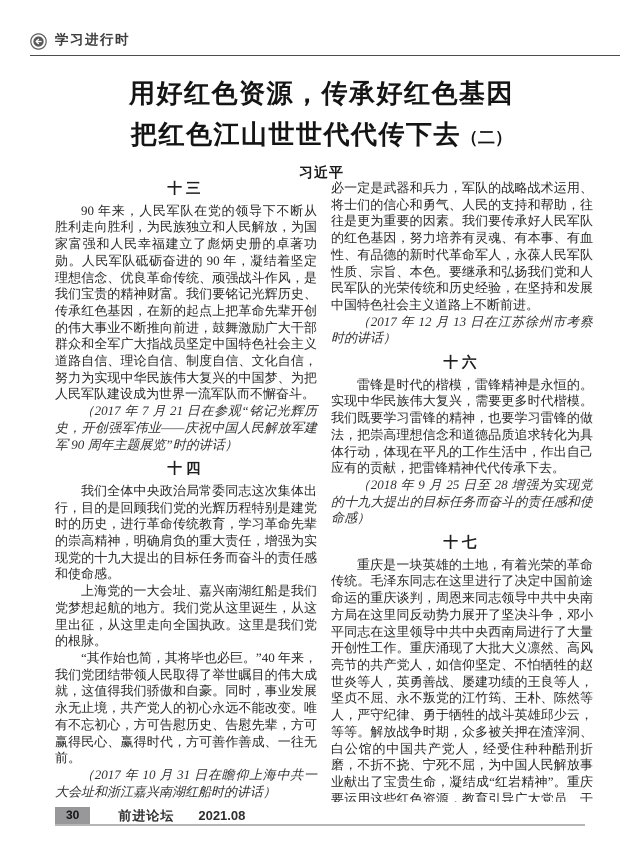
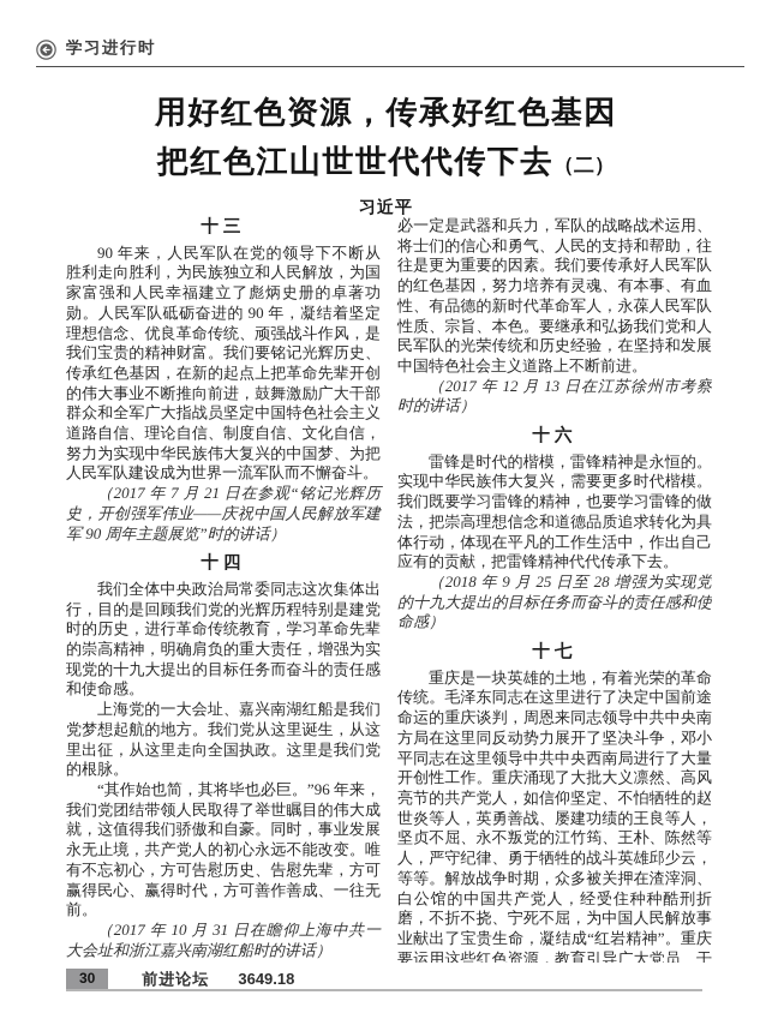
  学习进行时
  用好红色资源，传承好红色基因
  把红色江山世世代代传下去（二）
  习近平
  十三
  90 年来，人民军队在党的领导下不断从胜利走向胜利，为民族独立和人民解放，为国家富强和人民幸福建立了彪炳史册的卓著功勋。人民军队砥砺奋进的 90 年，凝结着坚定理想信念、优良革命传统、顽强战斗作风，是我们宝贵的精神财富。我们要铭记光辉历史、传承红色基因，在新的起点上把革命先辈开创的伟大事业不断推向前进，鼓舞激励广大干部群众和全军广大指战员坚定中国特色社会主义道路自信、理论自信、制度自信、文化自信，努力为实现中华民族伟大复兴的中国梦、为把人民军队建设成为世界一流军队而不懈奋斗。
  （2017 年 7 月 21 日在参观“铭记光辉历史，开创强军伟业——庆祝中国人民解放军建军 90 周年主题展览”时的讲话）
  十四
  我们全体中央政治局常委同志这次集体出行，目的是回顾我们党的光辉历程特别是建党时的历史，进行革命传统教育，学习革命先辈的崇高精神，明确肩负的重大责任，增强为实现党的十九大提出的目标任务而奋斗的责任感和使命感。
  上海党的一大会址、嘉兴南湖红船是我们党梦想起航的地方。我们党从这里诞生，从这里出征，从这里走向全国执政。这里是我们党的根脉。
- “其作始也简，其将毕也必巨。”40 年来，我们党团结带领人民取得了举世瞩目的伟大成就，这值得我们骄傲和自豪。同时，事业发展永无止境，共产党人的初心永远不能改变。唯有不忘初心，方可告慰历史、告慰先辈，方可赢得民心、赢得时代，方可善作善成、一往无前。
+ “其作始也简，其将毕也必巨。”96 年来，我们党团结带领人民取得了举世瞩目的伟大成就，这值得我们骄傲和自豪。同时，事业发展永无止境，共产党人的初心永远不能改变。唯有不忘初心，方可告慰历史、告慰先辈，方可赢得民心、赢得时代，方可善作善成、一往无前。
  （2017 年 10 月 31 日在瞻仰上海中共一大会址和浙江嘉兴南湖红船时的讲话）
  必一定是武器和兵力，军队的战略战术运用、将士们的信心和勇气、人民的支持和帮助，往往是更为重要的因素。我们要传承好人民军队的红色基因，努力培养有灵魂、有本事、有血性、有品德的新时代革命军人，永葆人民军队性质、宗旨、本色。要继承和弘扬我们党和人民军队的光荣传统和历史经验，在坚持和发展中国特色社会主义道路上不断前进。
  （2017 年 12 月 13 日在江苏徐州市考察时的讲话）
  十六
  雷锋是时代的楷模，雷锋精神是永恒的。实现中华民族伟大复兴，需要更多时代楷模。我们既要学习雷锋的精神，也要学习雷锋的做法，把崇高理想信念和道德品质追求转化为具体行动，体现在平凡的工作生活中，作出自己应有的贡献，把雷锋精神代代传承下去。
  （2018 年 9 月 25 日至 28 增强为实现党的十九大提出的目标任务而奋斗的责任感和使命感）
  十七
  重庆是一块英雄的土地，有着光荣的革命传统。毛泽东同志在这里进行了决定中国前途命运的重庆谈判，周恩来同志领导中共中央南方局在这里同反动势力展开了坚决斗争，邓小平同志在这里领导中共中央西南局进行了大量开创性工作。重庆涌现了大批大义凛然、高风亮节的共产党人，如信仰坚定、不怕牺牲的赵世炎等人，英勇善战、屡建功绩的王良等人，坚贞不屈、永不叛党的江竹筠、王朴、陈然等人，严守纪律、勇于牺牲的战斗英雄邱少云，等等。解放战争时期，众多被关押在渣滓洞、白公馆的中国共产党人，经受住种种酷刑折磨，不折不挠、宁死不屈，为中国人民解放事业献出了宝贵生命，凝结成“红岩精神”。重庆要运用这些红色资源，教育引导广大党员、干
  30
  前进论坛
- 2021.08
+ 3649.18
